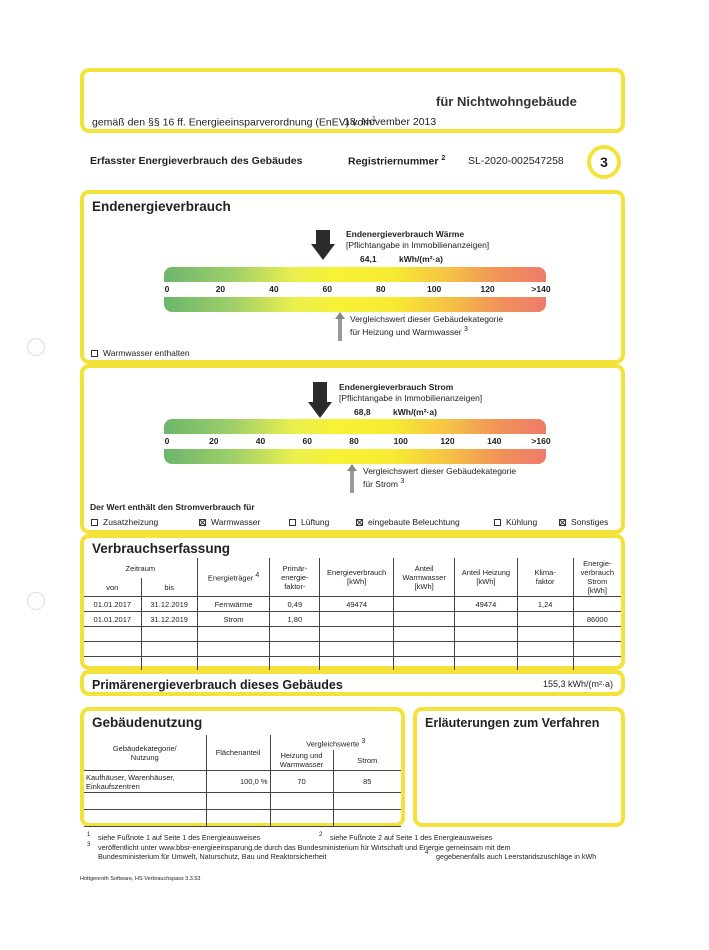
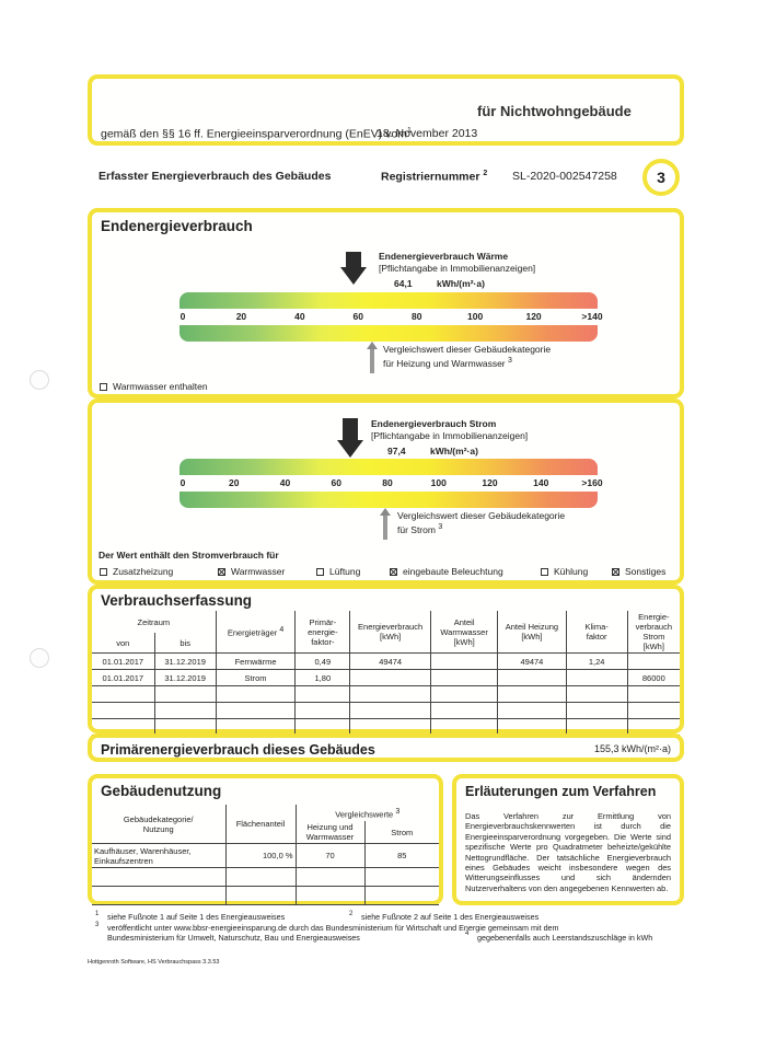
  für Nichtwohngebäude
  gemäß den §§ 16 ff. Energieeinsparverordnung (EnEV) vom
  18. November 2013
  Erfasster Energieverbrauch des Gebäudes
  Registriernummer
  SL-2020-002547258
  3
  Endenergieverbrauch
  Endenergieverbrauch Wärme
  [Pflichtangabe in Immobilienanzeigen]
  64,1
  kWh/(m²·a)
  0
  20
  40
  60
  80
  100
  120
  >140
  Vergleichswert dieser Gebäudekategorie
  für Heizung und Warmwasser
  Warmwasser enthalten
  Endenergieverbrauch Strom
  [Pflichtangabe in Immobilienanzeigen]
- 68,8
+ 97,4
  kWh/(m²·a)
  0
  20
  40
  60
  80
  100
  120
  140
  >160
  Vergleichswert dieser Gebäudekategorie
  für Strom
  Der Wert enthält den Stromverbrauch für
  Zusatzheizung
  Warmwasser
  Lüftung
  eingebaute Beleuchtung
  Kühlung
  Sonstiges
  Verbrauchserfassung
  Zeitraum	Energieträger	Primär- energie- faktor-	Energieverbrauch [kWh]	Anteil Warmwasser [kWh]	Anteil Heizung [kWh]	Klima- faktor	Energie- verbrauch Strom [kWh]
  von	bis
  01.01.2017	31.12.2019	Fernwärme	0,49	49474		49474	1,24
  01.01.2017	31.12.2019	Strom	1,80					86000
  Primärenergieverbrauch dieses Gebäudes
  155,3 kWh/(m²·a)
  Gebäudenutzung
  Gebäudekategorie/ Nutzung	Flächenanteil	Vergleichswerte
  Heizung und Warmwasser	Strom
  Kaufhäuser, Warenhäuser, Einkaufszentren	100,0 %	70	85
  Erläuterungen zum Verfahren
+ Das Verfahren zur Ermittlung von Energieverbrauchskennwerten ist durch die Energieeinsparverordnung vorgegeben. Die Werte sind spezifische Werte pro Quadratmeter beheizte/gekühlte Nettogrundfläche. Der tatsächliche Energieverbrauch eines Gebäudes weicht insbesondere wegen des Witterungseinflusses und sich ändernden Nutzerverhaltens von den angegebenen Kennwerten ab.
  siehe Fußnote 1 auf Seite 1 des Energieausweises
  siehe Fußnote 2 auf Seite 1 des Energieausweises
  veröffentlicht unter www.bbsr-energieeinsparung.de durch das Bundesministerium für Wirtschaft und Energie gemeinsam mit dem
- Bundesministerium für Umwelt, Naturschutz, Bau und Reaktorsicherheit
+ Bundesministerium für Umwelt, Naturschutz, Bau und Energieausweises
  gegebenenfalls auch Leerstandszuschläge in kWh
